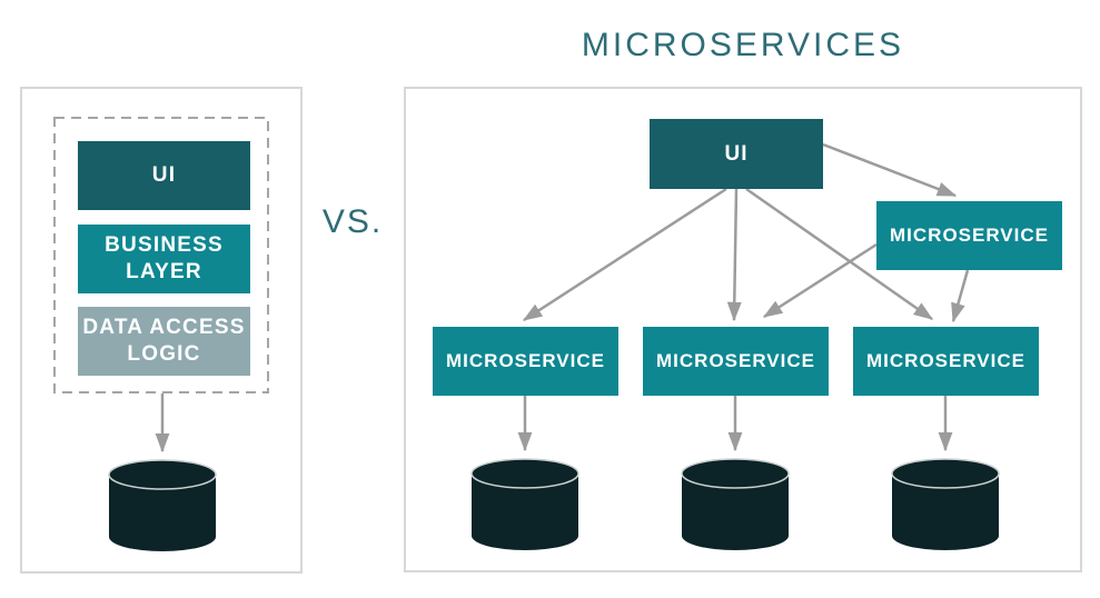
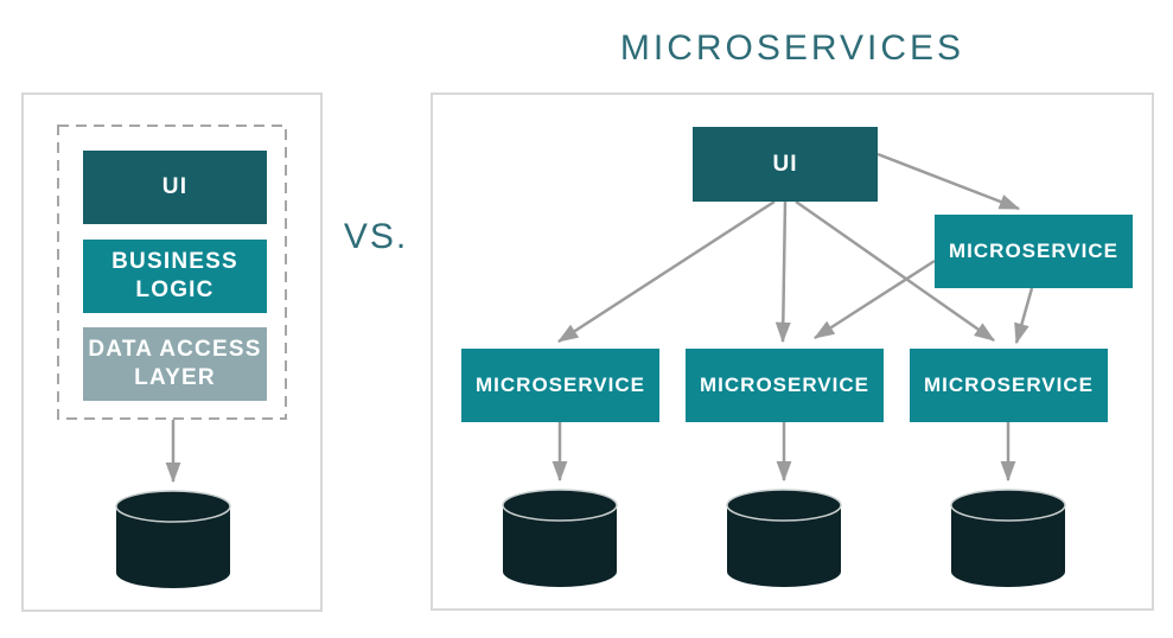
  MICROSERVICES
  VS.
  UI
  BUSINESS
- LAYER
+ LOGIC
  DATA ACCESS
- LOGIC
+ LAYER
  UI
  MICROSERVICE
  MICROSERVICE
  MICROSERVICE
  MICROSERVICE
